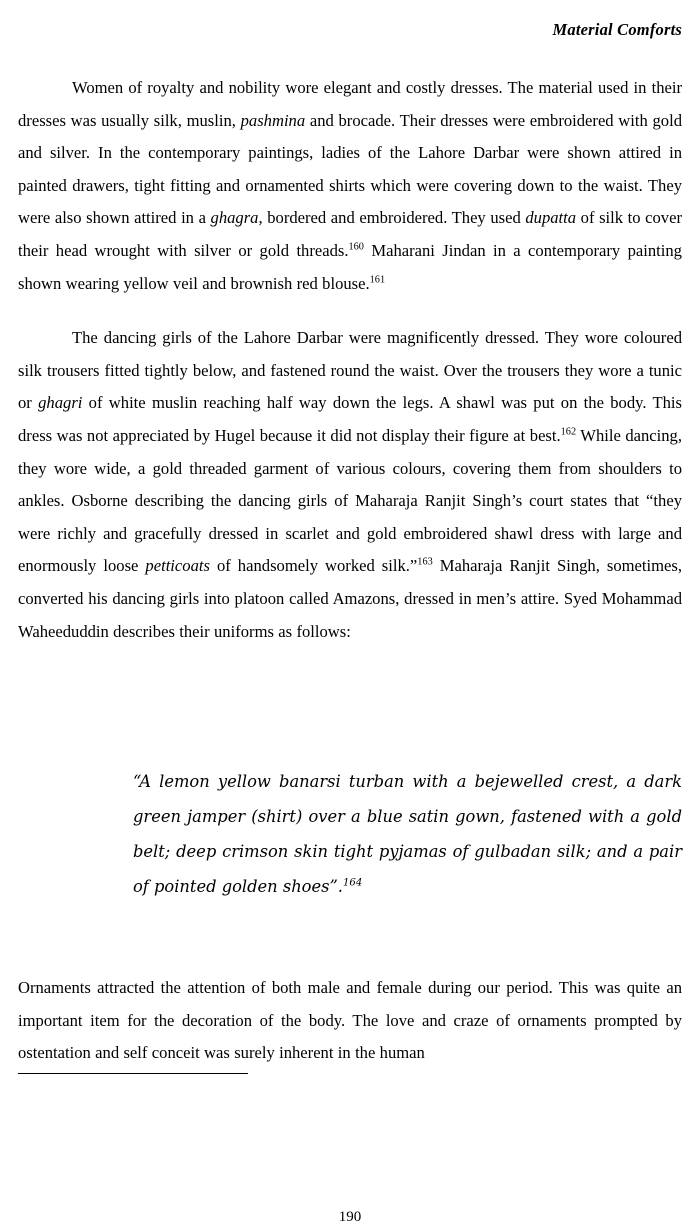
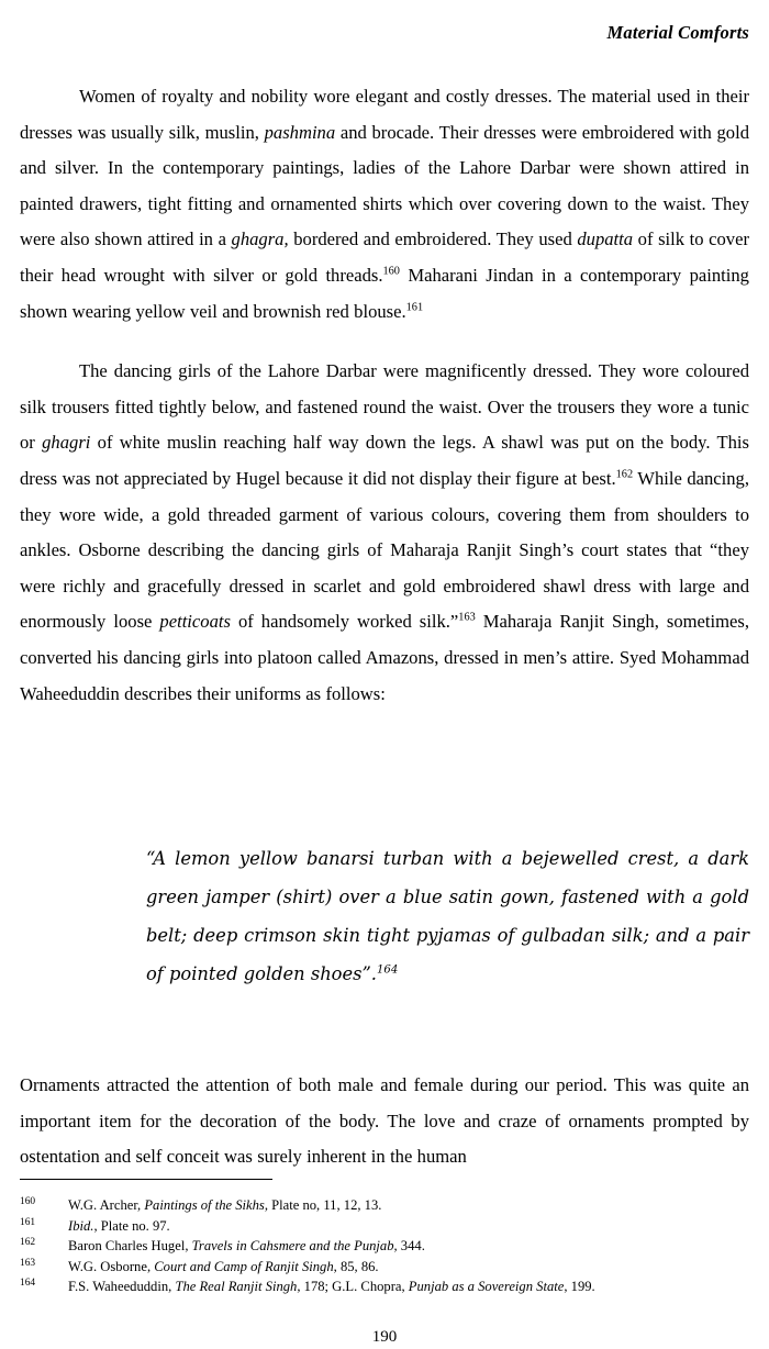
  Material Comforts
- Women of royalty and nobility wore elegant and costly dresses. The material used in their dresses was usually silk, muslin, pashmina and brocade. Their dresses were embroidered with gold and silver. In the contemporary paintings, ladies of the Lahore Darbar were shown attired in painted drawers, tight fitting and ornamented shirts which were covering down to the waist. They were also shown attired in a ghagra, bordered and embroidered. They used dupatta of silk to cover their head wrought with silver or gold threads.160 Maharani Jindan in a contemporary painting shown wearing yellow veil and brownish red blouse.161
+ Women of royalty and nobility wore elegant and costly dresses. The material used in their dresses was usually silk, muslin, pashmina and brocade. Their dresses were embroidered with gold and silver. In the contemporary paintings, ladies of the Lahore Darbar were shown attired in painted drawers, tight fitting and ornamented shirts which over covering down to the waist. They were also shown attired in a ghagra, bordered and embroidered. They used dupatta of silk to cover their head wrought with silver or gold threads.160 Maharani Jindan in a contemporary painting shown wearing yellow veil and brownish red blouse.161
  The dancing girls of the Lahore Darbar were magnificently dressed. They wore coloured silk trousers fitted tightly below, and fastened round the waist. Over the trousers they wore a tunic or ghagri of white muslin reaching half way down the legs. A shawl was put on the body. This dress was not appreciated by Hugel because it did not display their figure at best.162 While dancing, they wore wide, a gold threaded garment of various colours, covering them from shoulders to ankles. Osborne describing the dancing girls of Maharaja Ranjit Singh’s court states that “they were richly and gracefully dressed in scarlet and gold embroidered shawl dress with large and enormously loose petticoats of handsomely worked silk.”163 Maharaja Ranjit Singh, sometimes, converted his dancing girls into platoon called Amazons, dressed in men’s attire. Syed Mohammad Waheeduddin describes their uniforms as follows:
  “A lemon yellow banarsi turban with a bejewelled crest, a dark green jamper (shirt) over a blue satin gown, fastened with a gold belt; deep crimson skin tight pyjamas of gulbadan silk; and a pair of pointed golden shoes”.164
  Ornaments attracted the attention of both male and female during our period. This was quite an important item for the decoration of the body. The love and craze of ornaments prompted by ostentation and self conceit was surely inherent in the human
+ 160
+ W.G. Archer, Paintings of the Sikhs, Plate no, 11, 12, 13.
+ 161
+ Ibid., Plate no. 97.
+ 162
+ Baron Charles Hugel, Travels in Cahsmere and the Punjab, 344.
+ 163
+ W.G. Osborne, Court and Camp of Ranjit Singh, 85, 86.
+ 164
+ F.S. Waheeduddin, The Real Ranjit Singh, 178; G.L. Chopra, Punjab as a Sovereign State, 199.
  190
